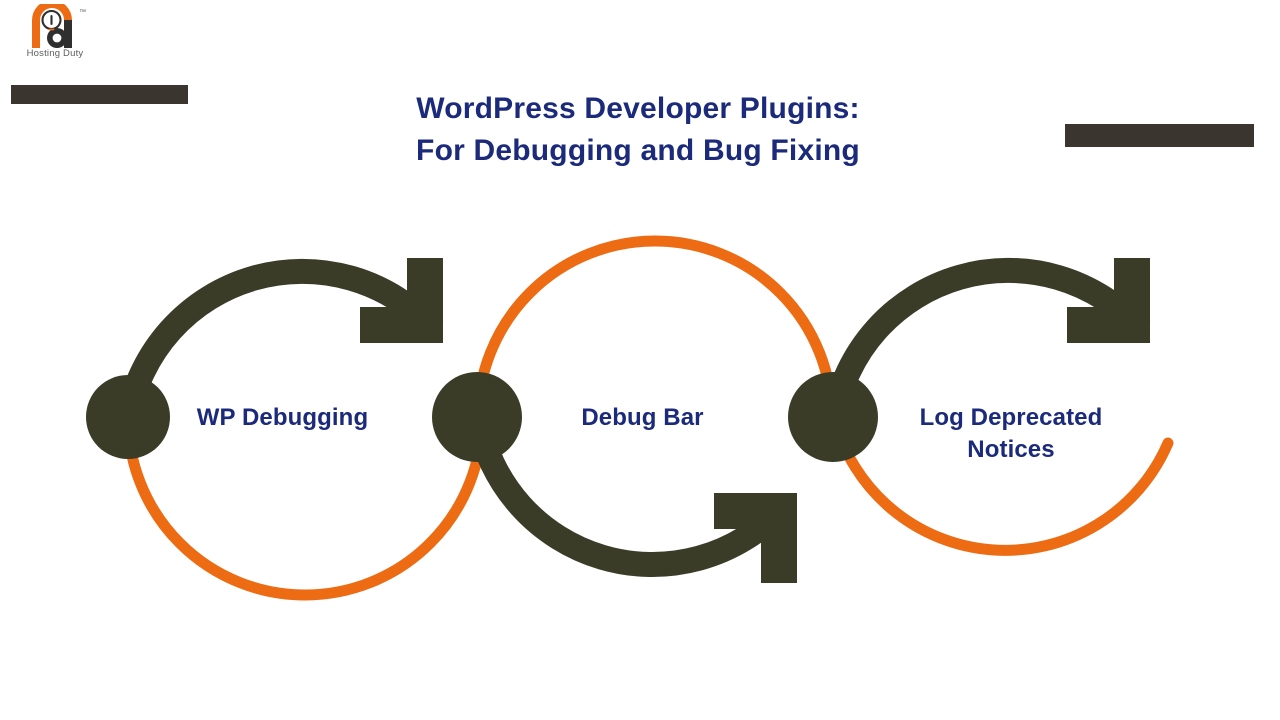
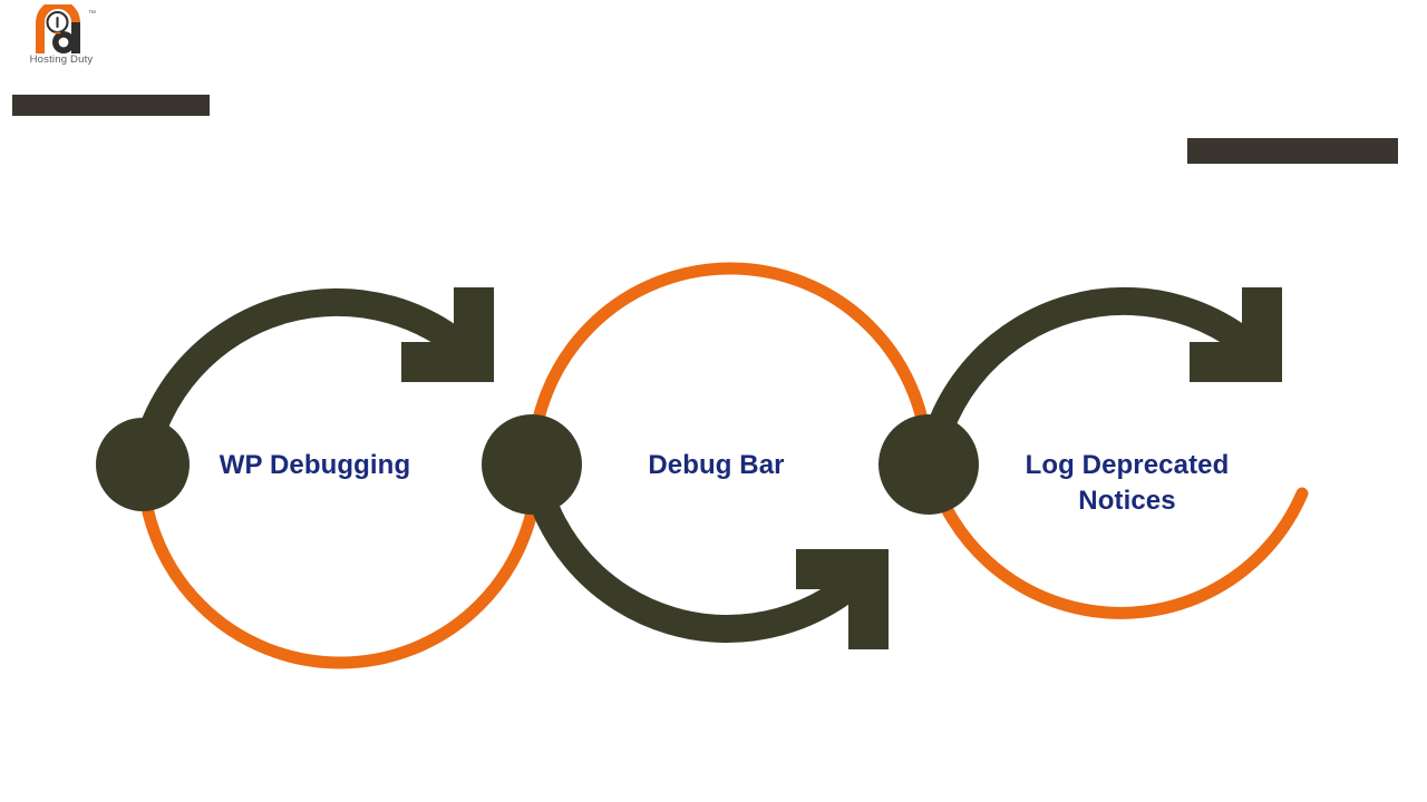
  Hosting Duty
- WordPress Developer Plugins:
- For Debugging and Bug Fixing
  WP Debugging
  Debug Bar
  Log Deprecated Notices
